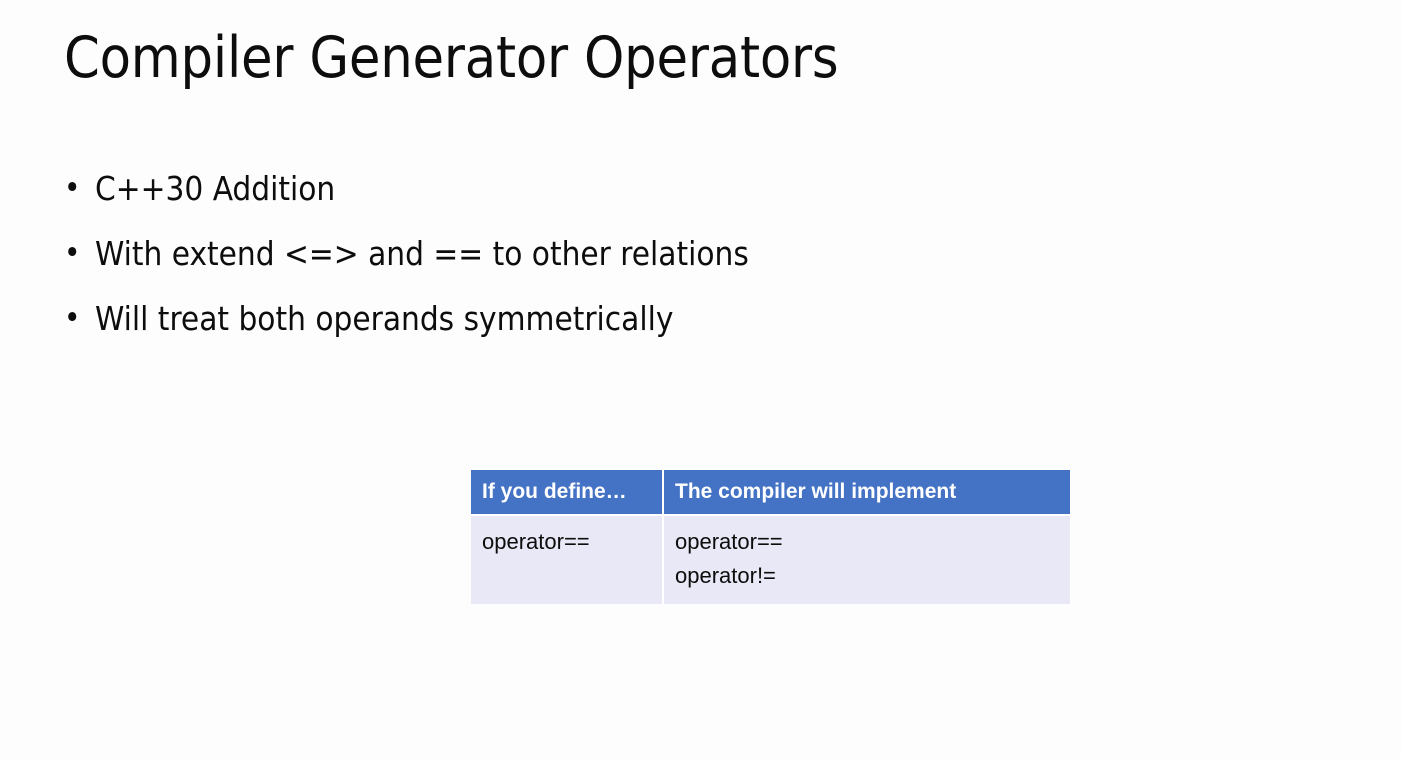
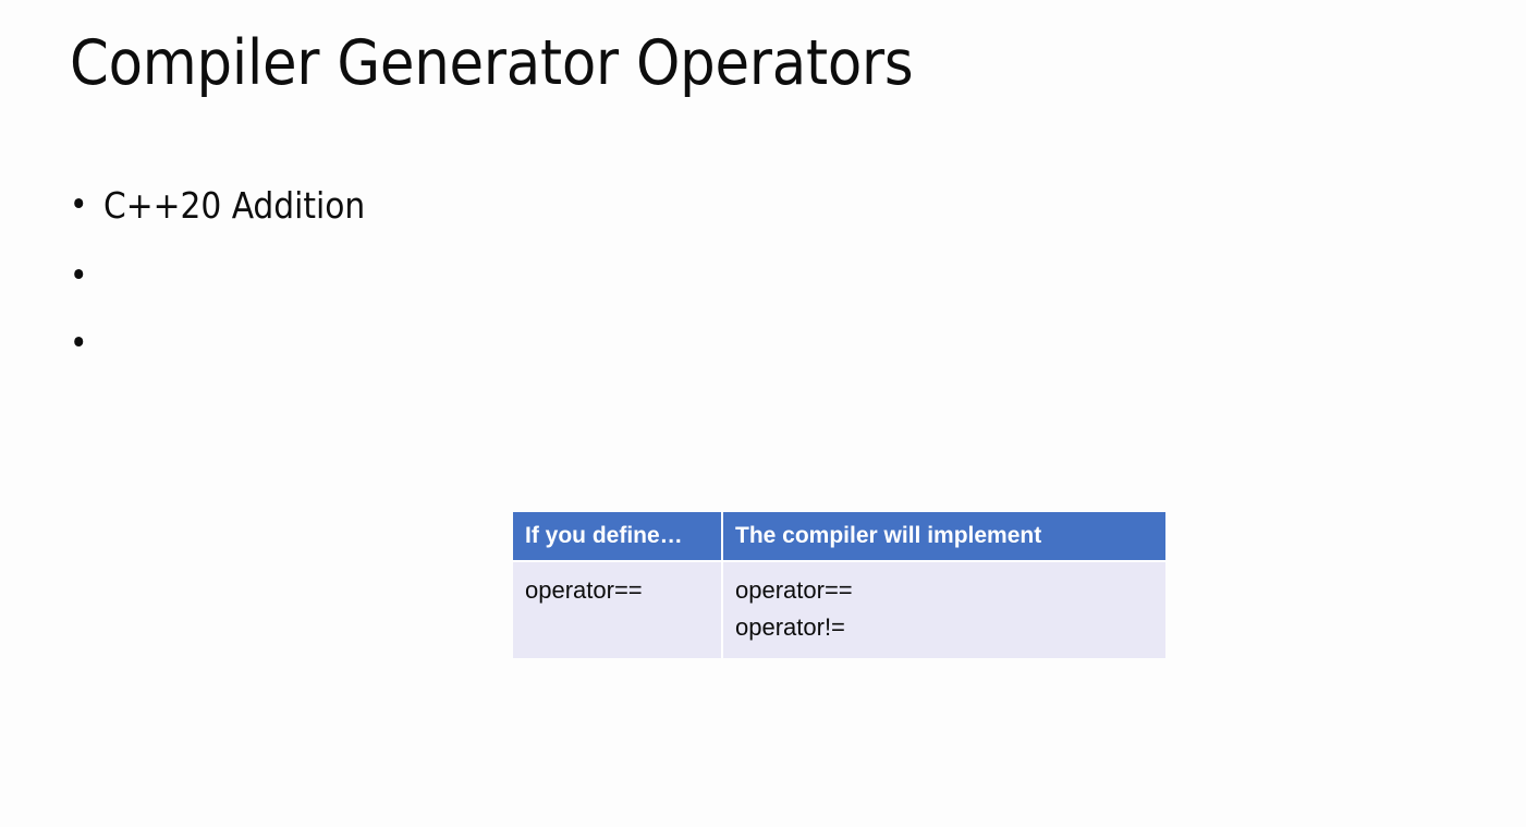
  Compiler Generator Operators
  •
- C++30 Addition
+ C++20 Addition
  •
- With extend <=> and == to other relations
  •
- Will treat both operands symmetrically
  If you define…	The compiler will implement
  operator==	operator== operator!=
